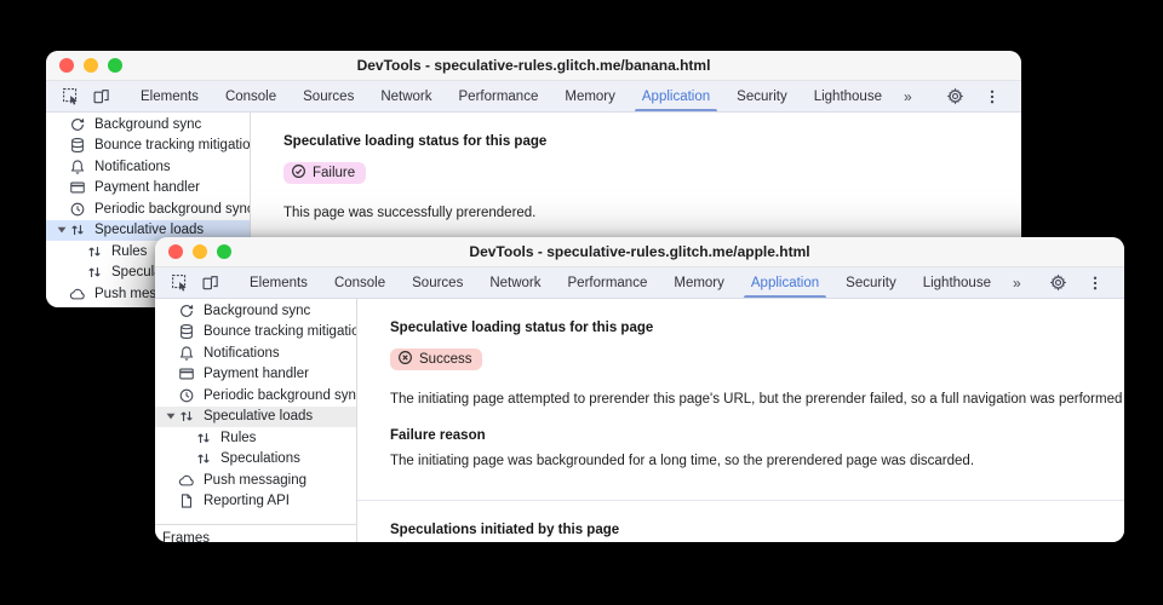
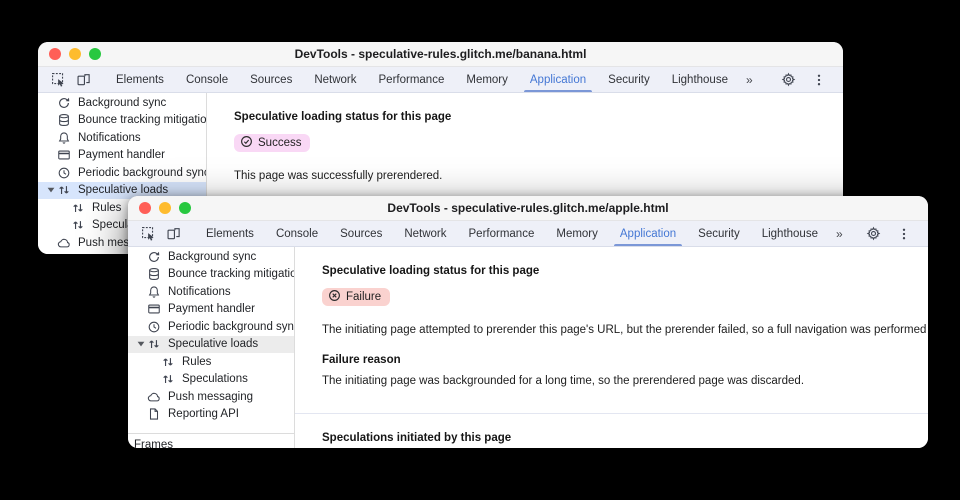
  DevTools - speculative-rules.glitch.me/banana.html
  Elements
  Console
  Sources
  Network
  Performance
  Memory
  Application
  Security
  Lighthouse
  »
  Background sync
  Bounce tracking mitigatio
  Notifications
  Payment handler
  Periodic background syn
  Speculative loads
  Rules
  Speculative loading status for this page
- Failure
+ Success
  This page was successfully prerendered.
  DevTools - speculative-rules.glitch.me/apple.html
  Elements
  Console
  Sources
  Network
  Performance
  Memory
  Application
  Security
  Lighthouse
  »
  Background sync
  Bounce tracking mitigatio
  Notifications
  Payment handler
  Periodic background syn
  Speculative loads
  Rules
  Speculations
  Push messaging
  Reporting API
  Frames
  Speculative loading status for this page
- Success
+ Failure
  The initiating page attempted to prerender this page's URL, but the prerender failed, so a full navigation was performed
  Failure reason
  The initiating page was backgrounded for a long time, so the prerendered page was discarded.
  Speculations initiated by this page
